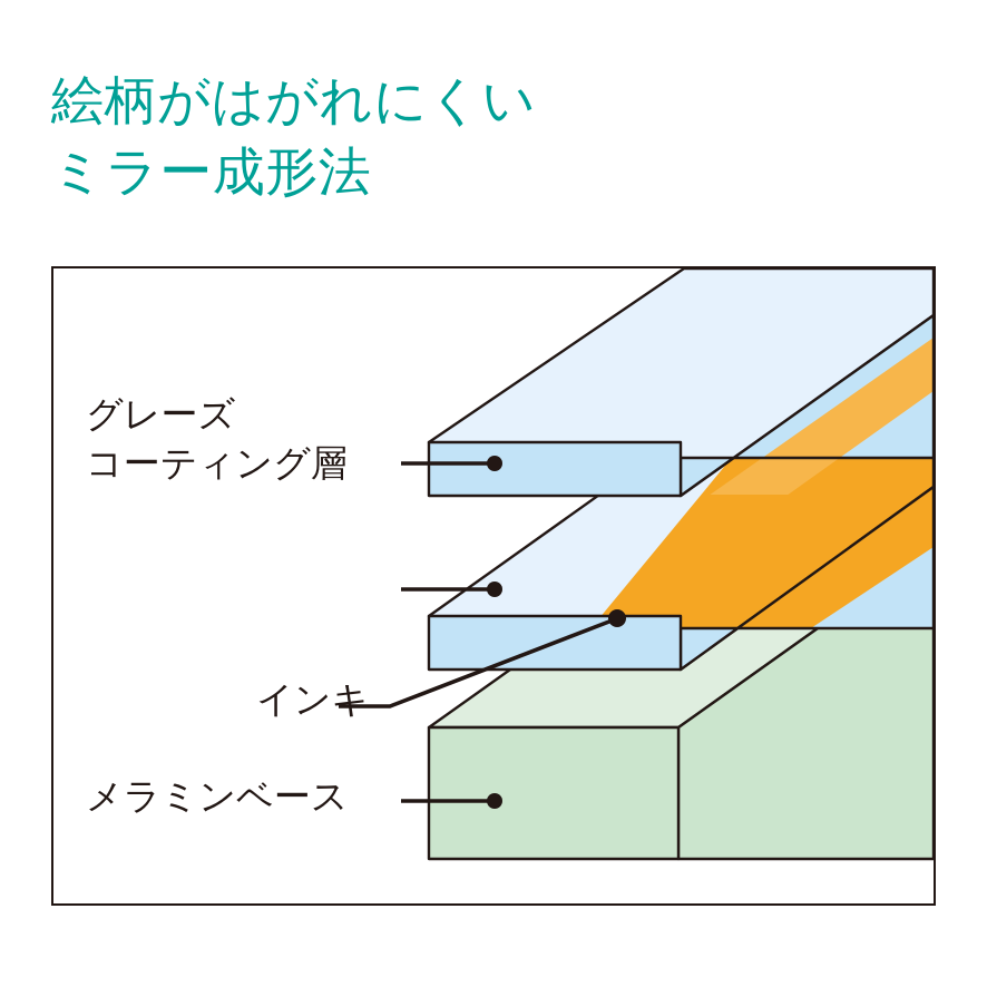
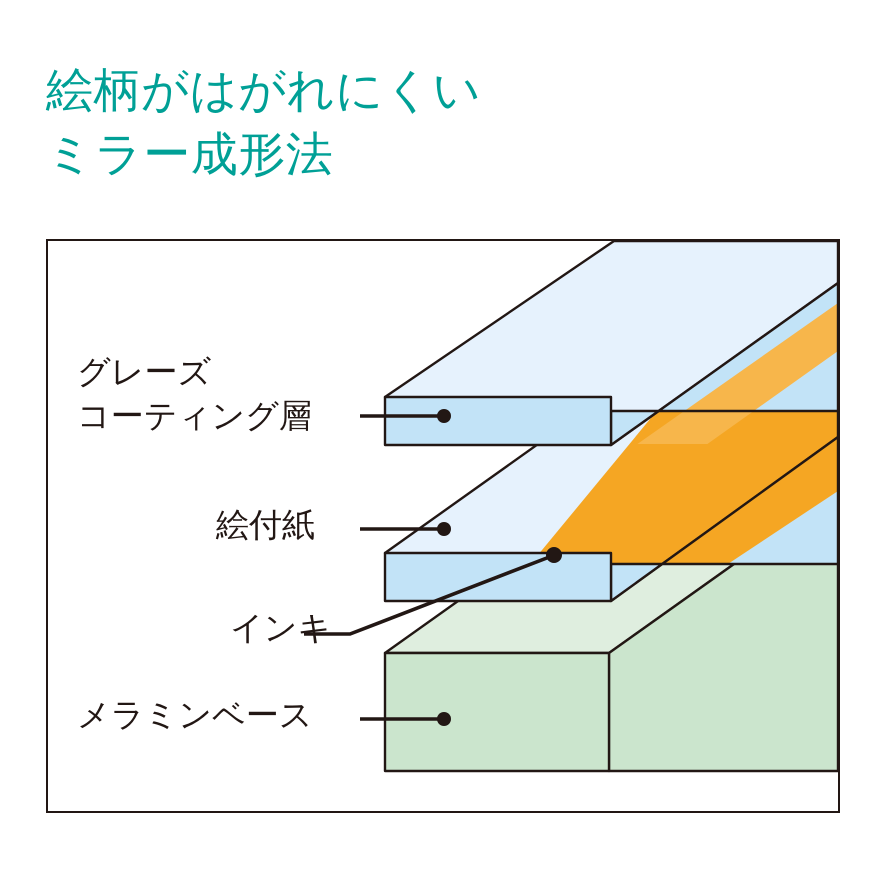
  絵柄がはがれにくい
  ミラー成形法
  グレーズ
  コーティング層
+ 絵付紙
  インキ
  メラミンベース
